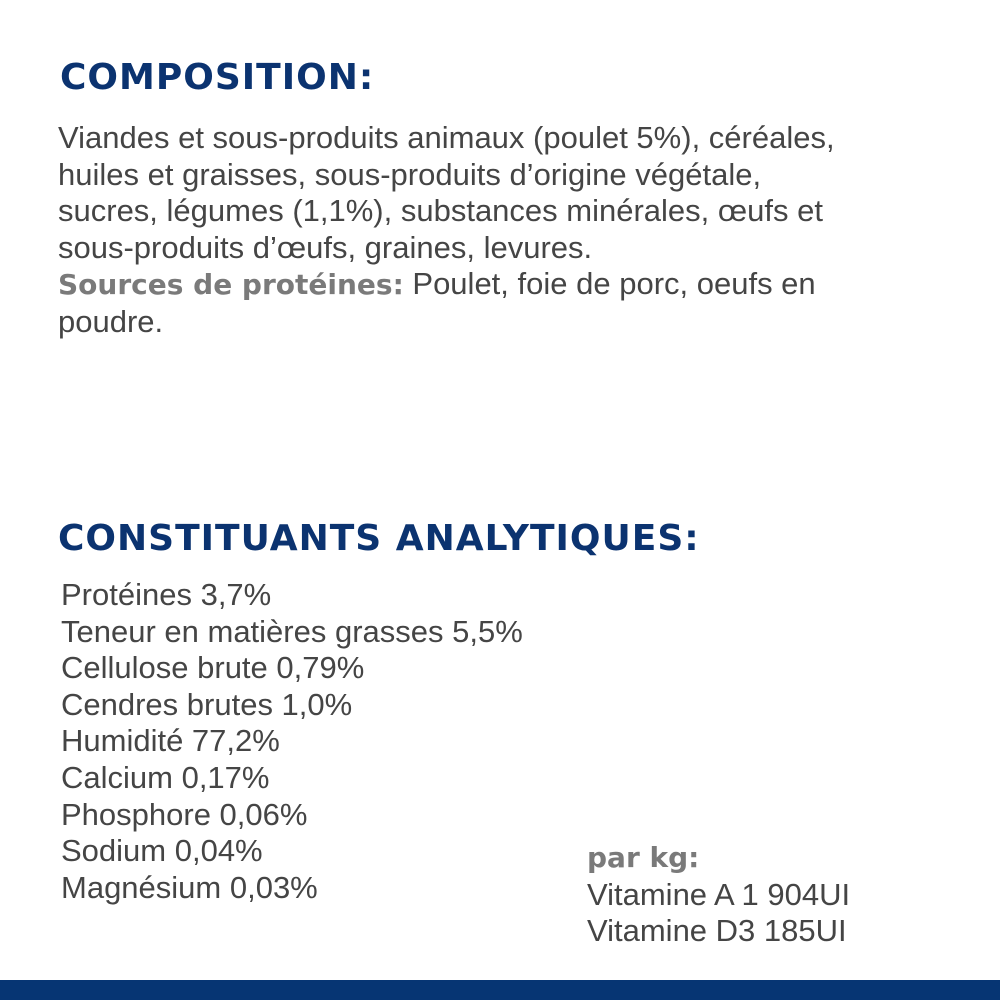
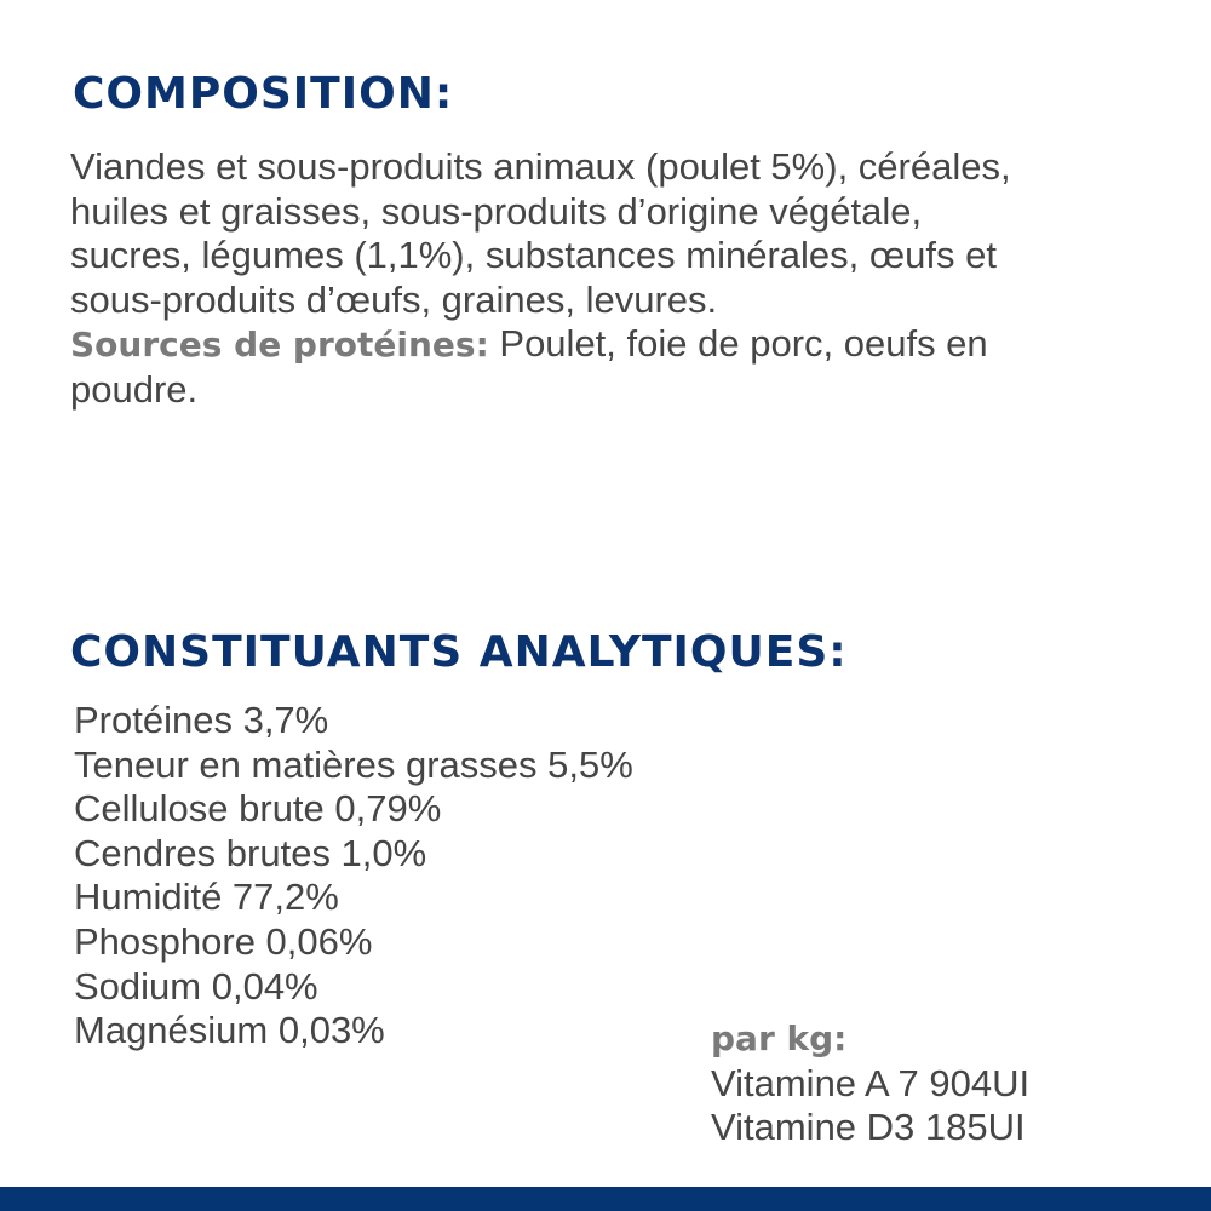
  COMPOSITION:
  Viandes et sous-produits animaux (poulet 5%), céréales,
  huiles et graisses, sous-produits d’origine végétale,
  sucres, légumes (1,1%), substances minérales, œufs et
  sous-produits d’œufs, graines, levures.
  Sources de protéines: Poulet, foie de porc, oeufs en
  poudre.
  CONSTITUANTS ANALYTIQUES:
  Protéines 3,7%
  Teneur en matières grasses 5,5%
  Cellulose brute 0,79%
  Cendres brutes 1,0%
  Humidité 77,2%
- Calcium 0,17%
  Phosphore 0,06%
  Sodium 0,04%
  Magnésium 0,03%
  par kg:
- Vitamine A 1 904UI
+ Vitamine A 7 904UI
  Vitamine D3 185UI
